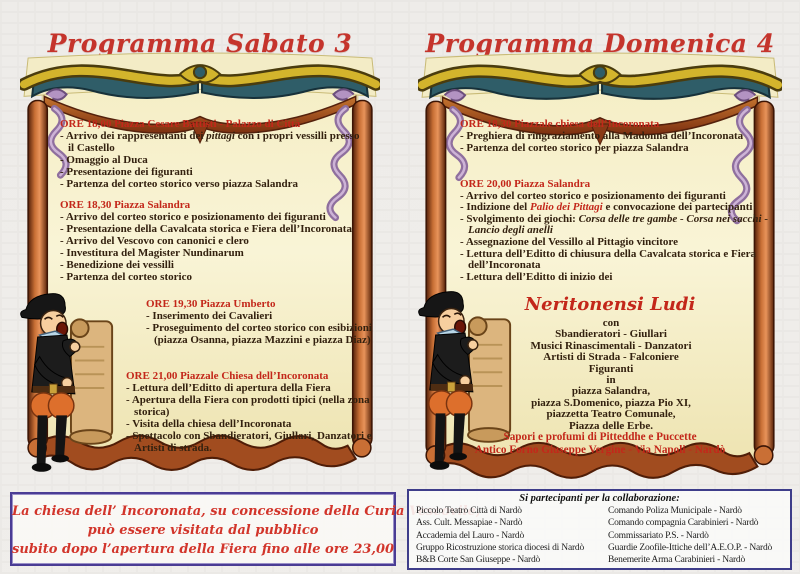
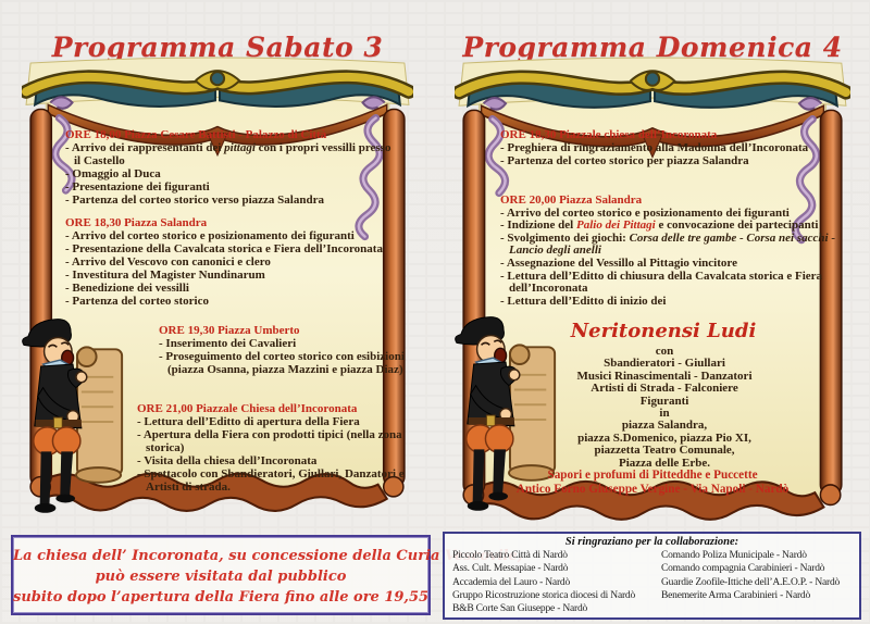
  Programma Sabato 3
  ORE 18,00 Piazza Cesare Battisti - Palazzo di Città
  - Arrivo dei rappresentanti dei pittagi con i propri vessilli presso il Castello
  - Omaggio al Duca
  - Presentazione dei figuranti
  - Partenza del corteo storico verso piazza Salandra
  ORE 18,30 Piazza Salandra
  - Arrivo del corteo storico e posizionamento dei figuranti
  - Presentazione della Cavalcata storica e Fiera dell’Incoronata
  - Arrivo del Vescovo con canonici e clero
  - Investitura del Magister Nundinarum
  - Benedizione dei vessilli
  - Partenza del corteo storico
  ORE 19,30 Piazza Umberto
  - Inserimento dei Cavalieri
  - Proseguimento del corteo storico con esibizioni (piazza Osanna, piazza Mazzini e piazza Diaz)
  ORE 21,00 Piazzale Chiesa dell’Incoronata
  - Lettura dell’Editto di apertura della Fiera
  - Apertura della Fiera con prodotti tipici (nella zona storica)
  - Visita della chiesa dell’Incoronata
  - Spettacolo con Sbandieratori, Giullari, Danzatori e Artisti di strada.
  Programma Domenica 4
  ORE 18,30 Piazzale chiesa dell’Incoronata
  - Preghiera di ringraziamento alla Madonna dell’Incoronata
  - Partenza del corteo storico per piazza Salandra
  ORE 20,00 Piazza Salandra
  - Arrivo del corteo storico e posizionamento dei figuranti
  - Indizione del Palio dei Pittagi e convocazione dei partecipanti
  - Svolgimento dei giochi: Corsa delle tre gambe - Corsa nei sacchi - Lancio degli anelli
  - Assegnazione del Vessillo al Pittagio vincitore
  - Lettura dell’Editto di chiusura della Cavalcata storica e Fiera dell’Incoronata
  - Lettura dell’Editto di inizio dei
  Neritonensi Ludi
  con
  Sbandieratori - Giullari
  Musici Rinascimentali - Danzatori
  Artisti di Strada - Falconiere
  Figuranti
  in
  piazza Salandra,
  piazza S.Domenico, piazza Pio XI,
  piazzetta Teatro Comunale,
  Piazza delle Erbe.
  Sapori e profumi di Pitteddhe e Puccette
  Antico Forno Giuseppe Vergine - Via Napoli - Nardò
  La chiesa dell’ Incoronata, su concessione della Curia
  può essere visitata dal pubblico
- subito dopo l’apertura della Fiera fino alle ore 23,00
+ subito dopo l’apertura della Fiera fino alle ore 19,55
- Si partecipanti per la collaborazione:
+ Si ringraziano per la collaborazione:
  Piccolo Teatro Città di Nardò
  Ass. Cult. Messapiae - Nardò
  Accademia del Lauro - Nardò
  Gruppo Ricostruzione storica diocesi di Nardò
  B&B Corte San Giuseppe - Nardò
  Comando Poliza Municipale - Nardò
  Comando compagnia Carabinieri - Nardò
- Commissariato P.S. - Nardò
  Guardie Zoofile-Ittiche dell’A.E.O.P. - Nardò
  Benemerite Arma Carabinieri - Nardò
